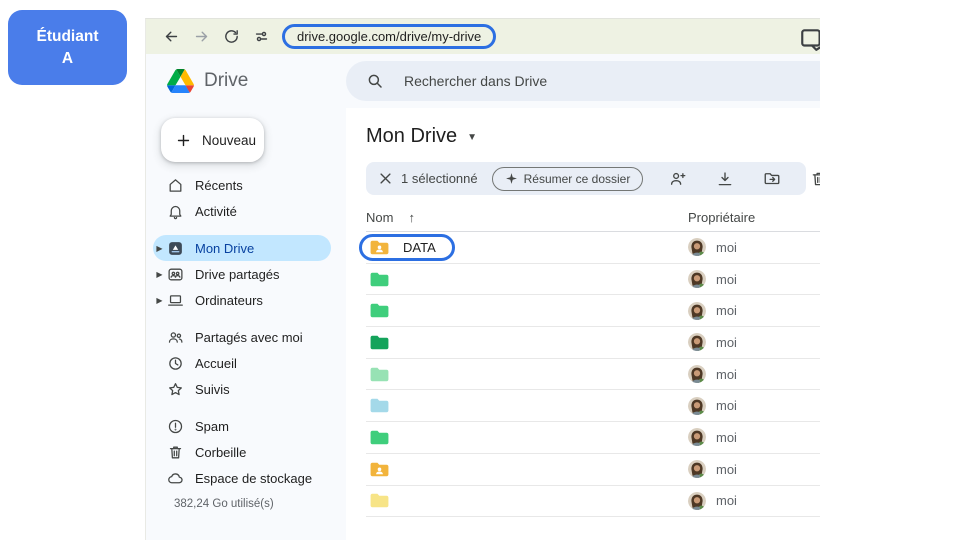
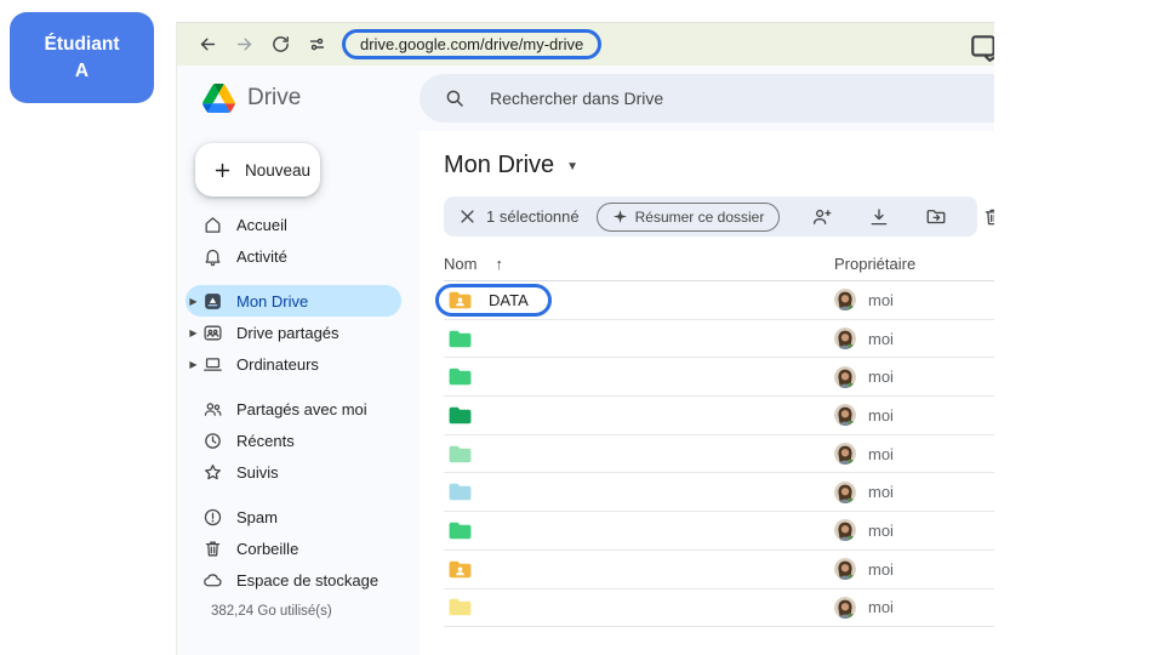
  Étudiant
  A
  drive.google.com/drive/my-drive
  Drive
  Rechercher dans Drive
  Nouveau
- Récents
+ Accueil
  Activité
  ▶
  Mon Drive
  ▶
  Drive partagés
  ▶
  Ordinateurs
  Partagés avec moi
- Accueil
+ Récents
  Suivis
  Spam
  Corbeille
  Espace de stockage
  382,24 Go utilisé(s)
  Mon Drive
  ▼
  1 sélectionné
  Résumer ce dossier
  Nom
  ↑
  Propriétaire
  DATA
  moi
  moi
  moi
  moi
  moi
  moi
  moi
  moi
  moi
